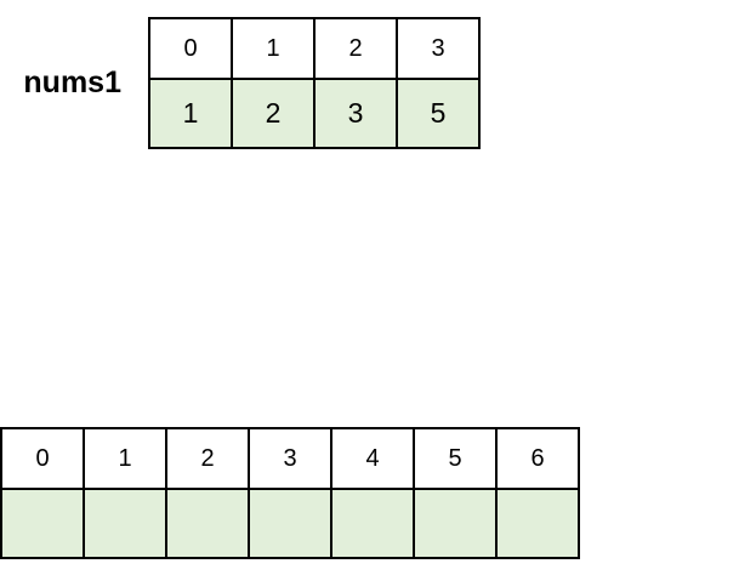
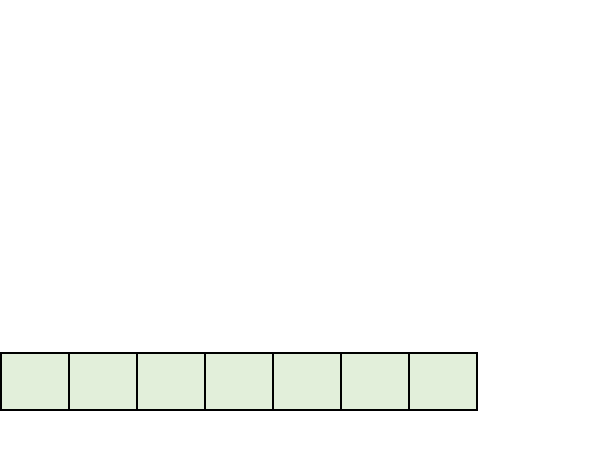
- nums1
- 0	1	2	3
- 1	2	3	5
- 0	1	2	3	4	5	6
